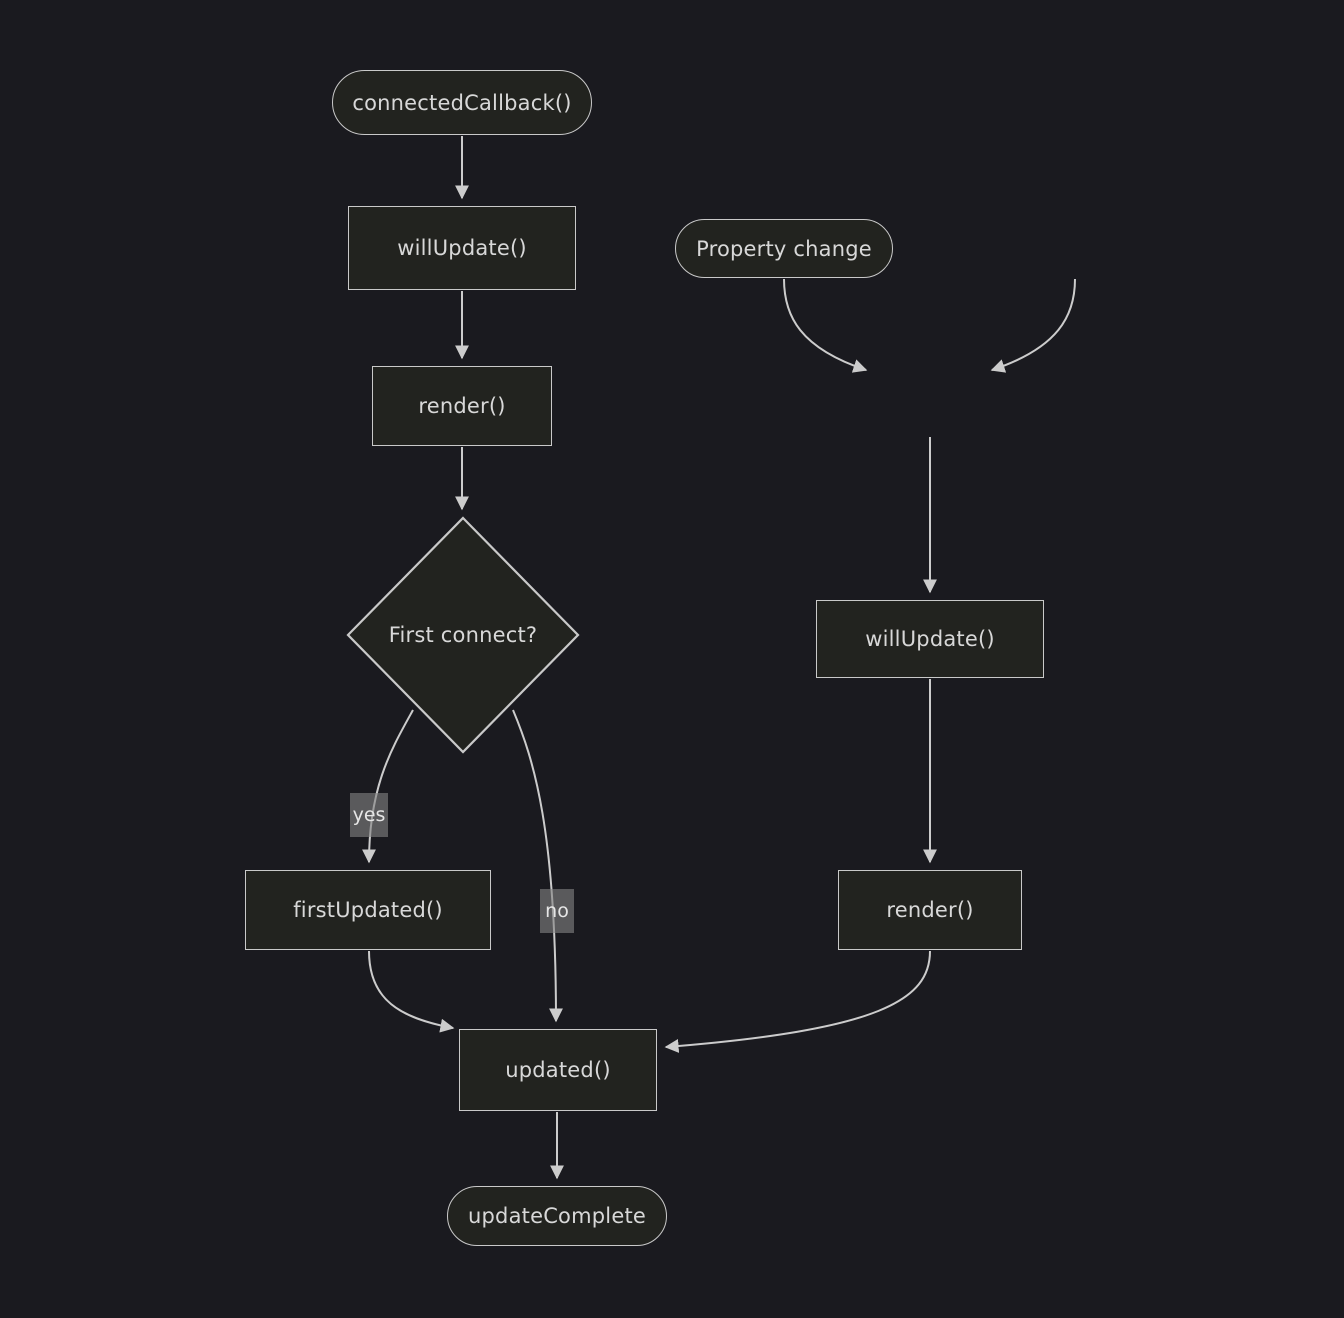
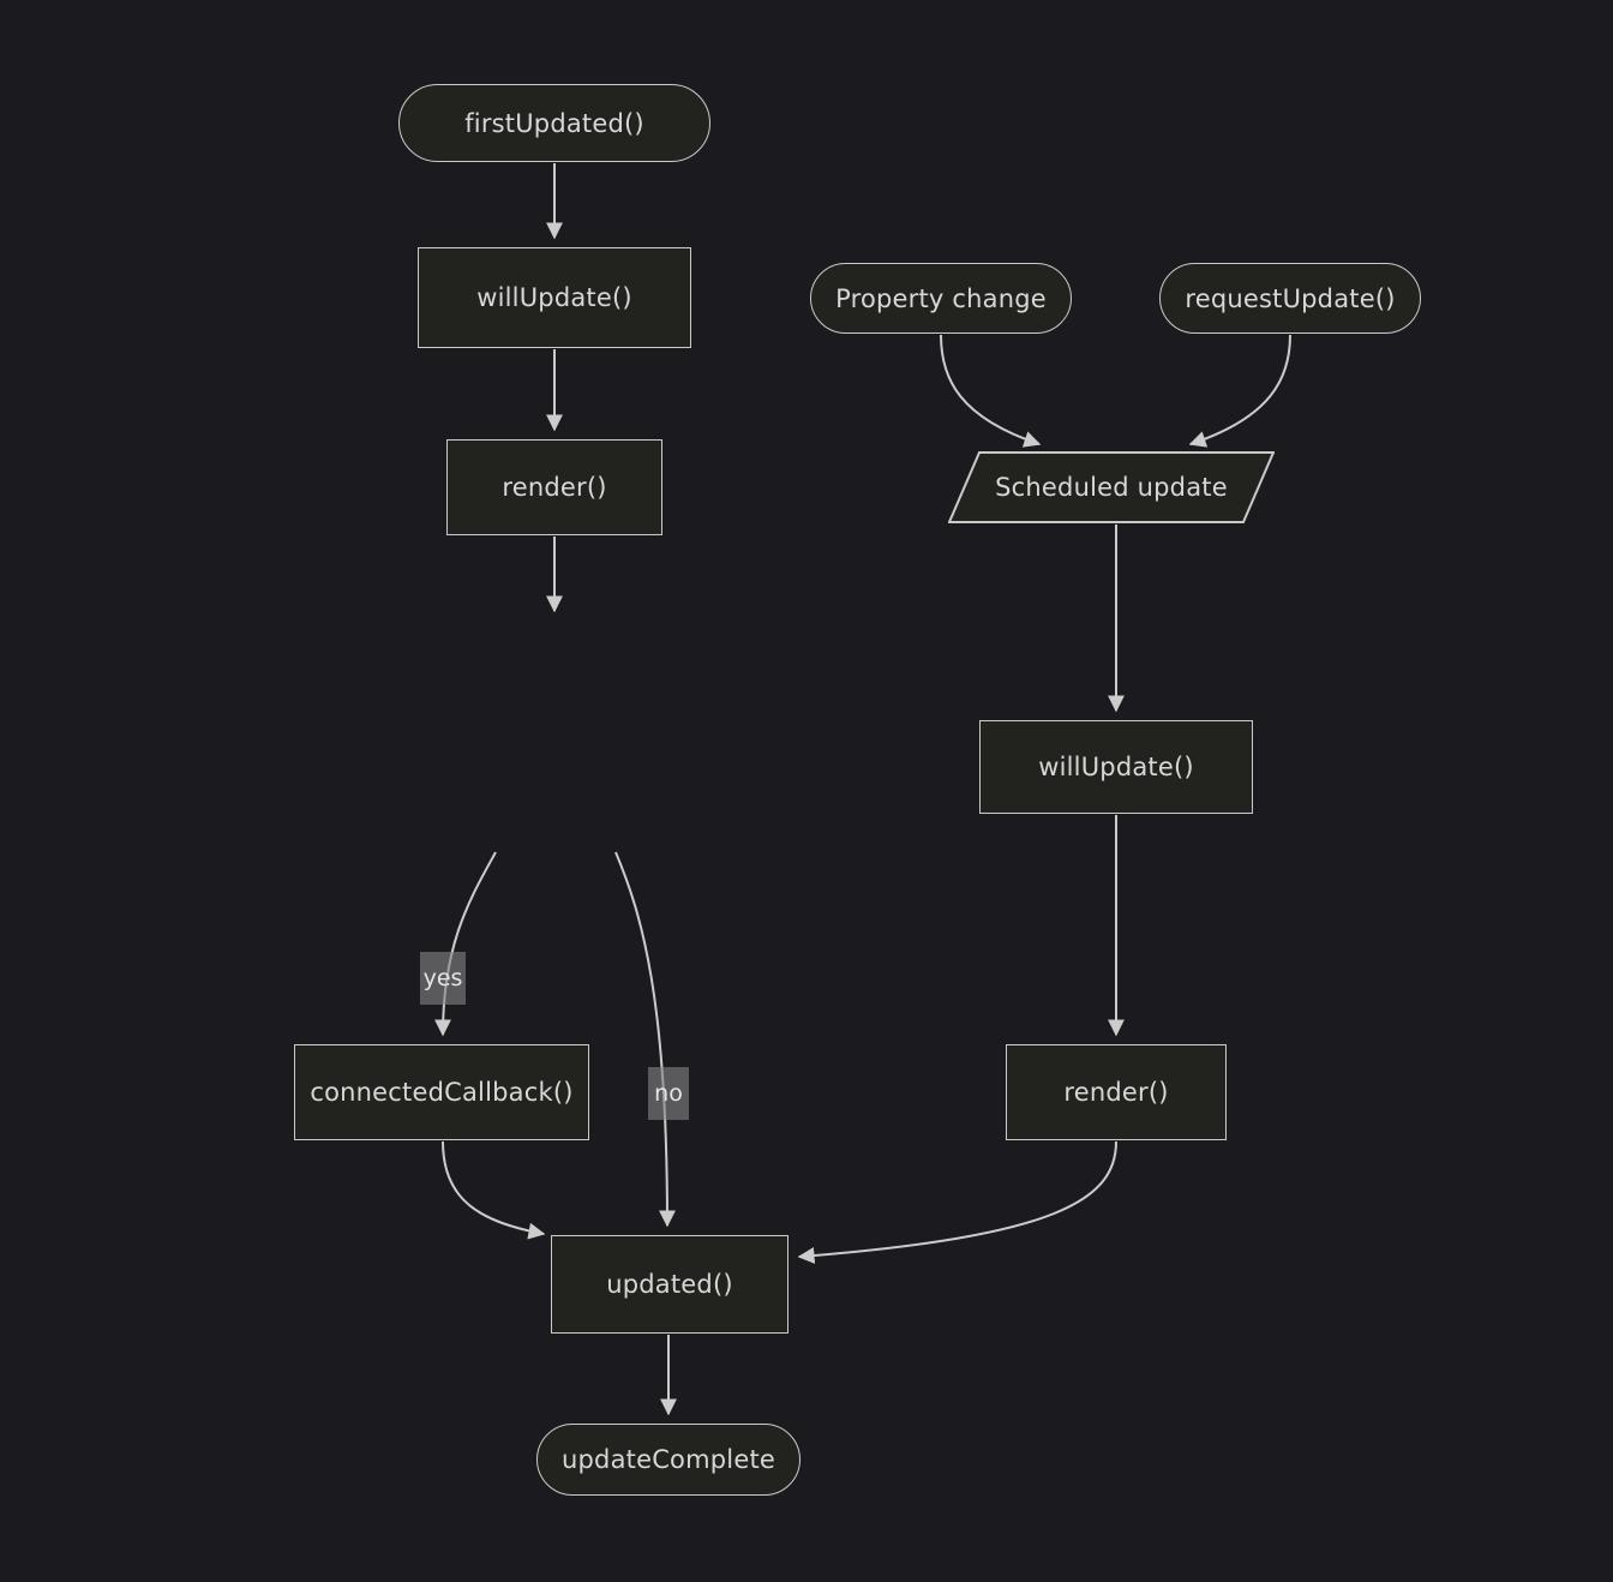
- connectedCallback()
+ firstUpdated()
  willUpdate()
  render()
- First connect?
- firstUpdated()
+ connectedCallback()
  updated()
  updateComplete
  Property change
+ requestUpdate()
+ Scheduled update
  willUpdate()
  render()
  yes
  no
